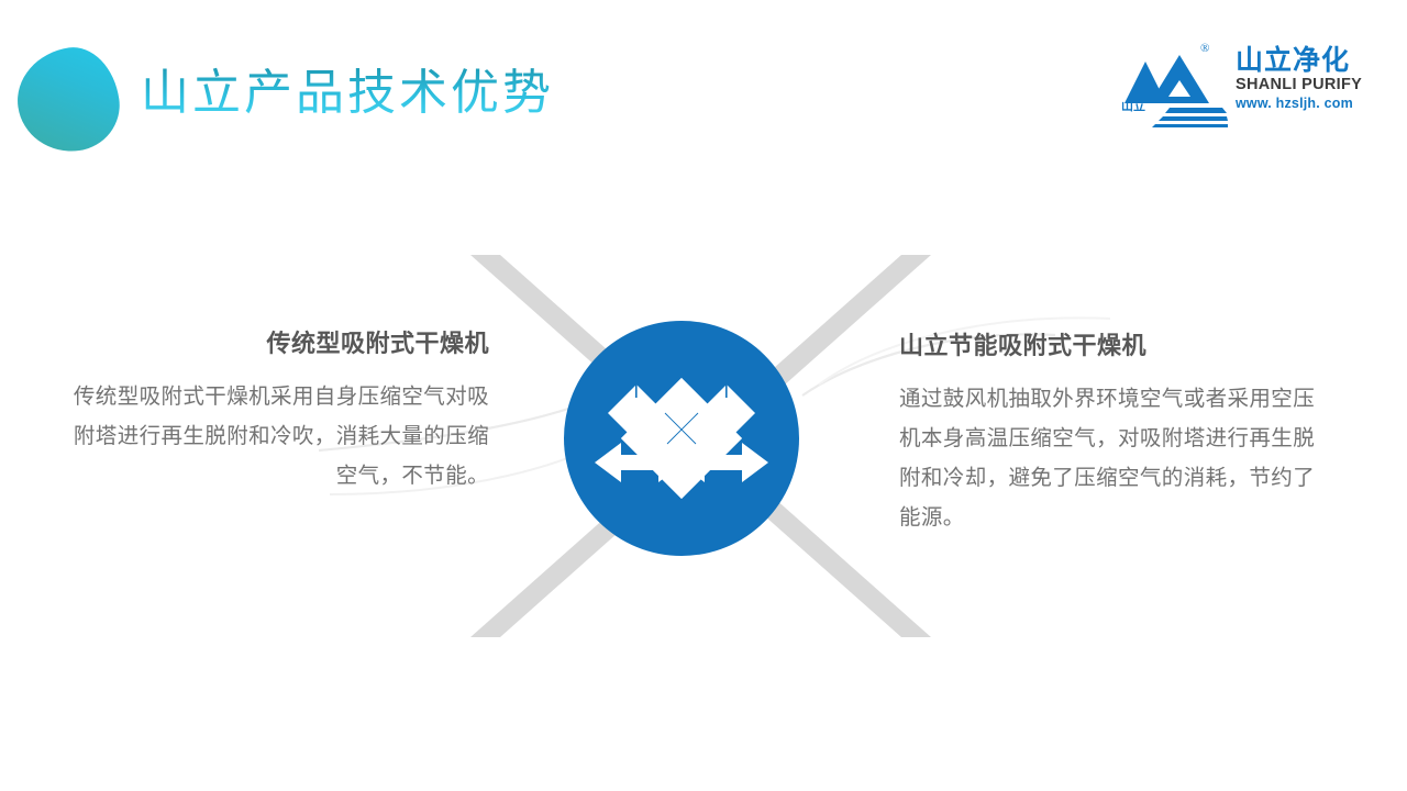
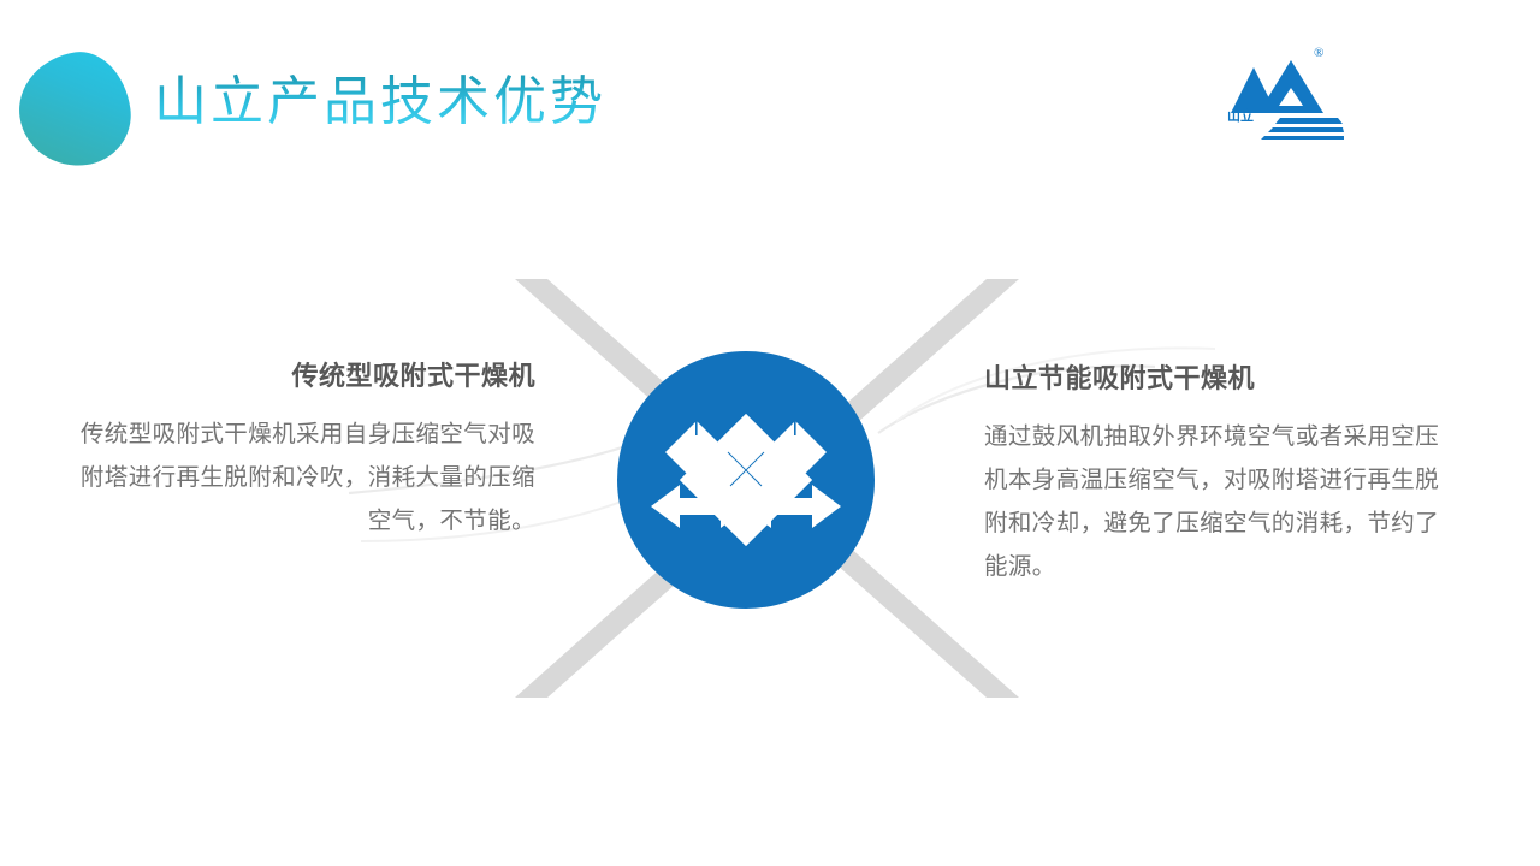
  山立产品技术优势
  ®
  山立
- 山立净化
- SHANLI PURIFY
- www. hzsljh. com
  传统型吸附式干燥机
  传统型吸附式干燥机采用自身压缩空气对吸附塔进行再生脱附和冷吹，消耗大量的压缩空气，不节能。
  山立节能吸附式干燥机
  通过鼓风机抽取外界环境空气或者采用空压机本身高温压缩空气，对吸附塔进行再生脱附和冷却，避免了压缩空气的消耗，节约了能源。
